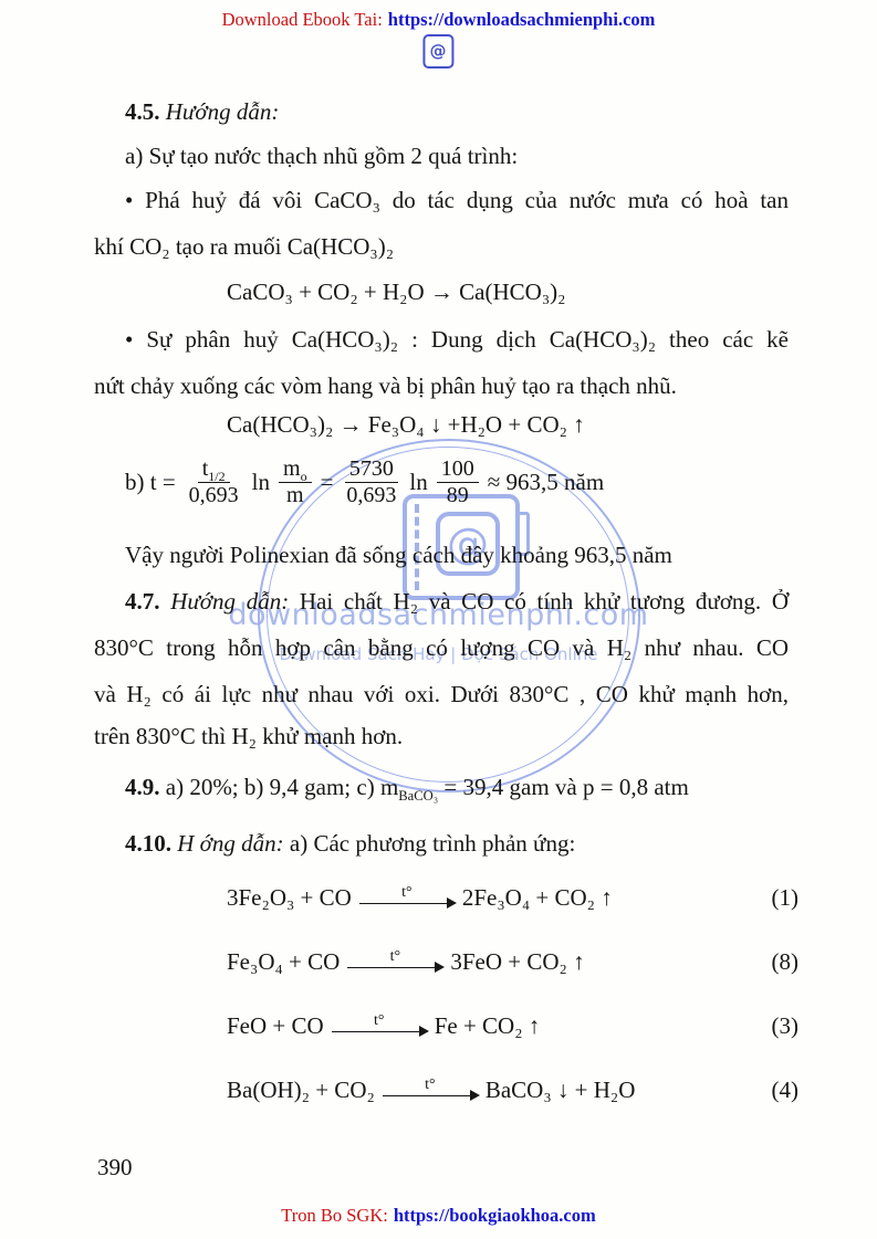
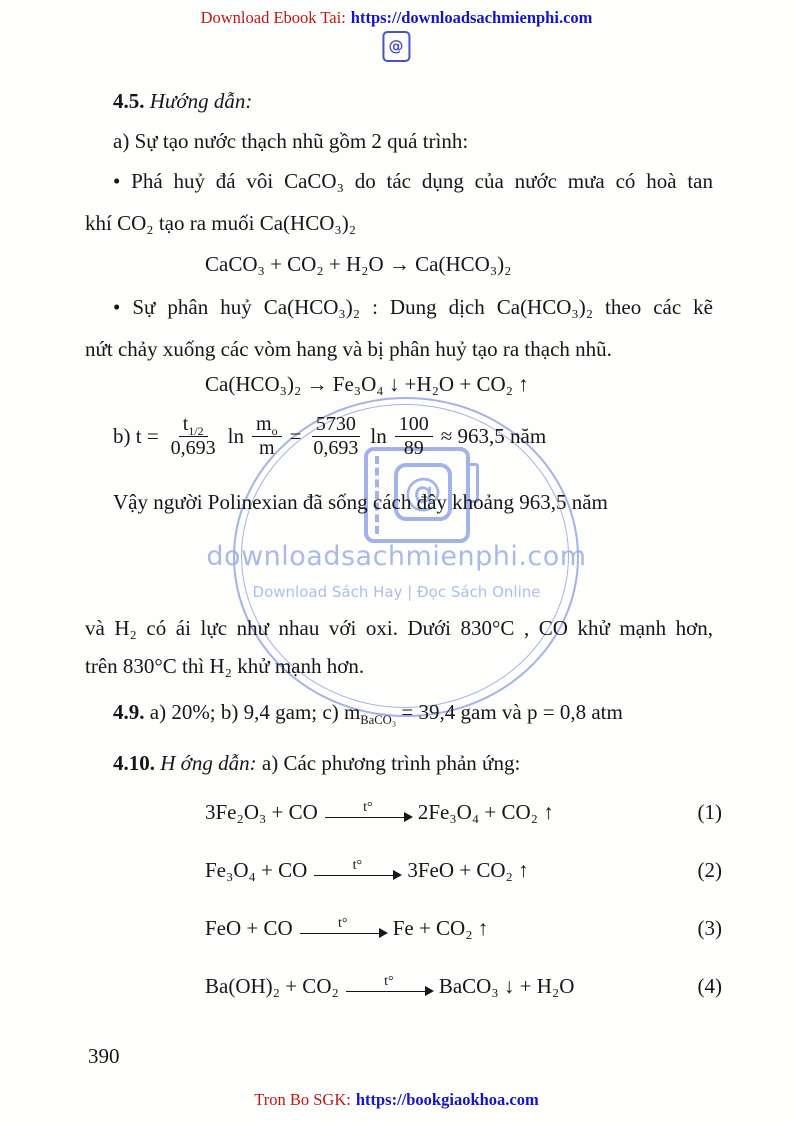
  Download Ebook Tai: https://downloadsachmienphi.com
  @
  @
  downloadsachmienphi.com
  Download Sách Hay | Đọc Sách Online
  4.5. Hướng dẫn:
  a) Sự tạo nước thạch nhũ gồm 2 quá trình:
  • Phá huỷ đá vôi CaCO₃ do tác dụng của nước mưa có hoà tan
  khí CO₂ tạo ra muối Ca(HCO₃)₂
  CaCO₃ + CO₂ + H₂O → Ca(HCO₃)₂
  • Sự phân huỷ Ca(HCO₃)₂ : Dung dịch Ca(HCO₃)₂ theo các kẽ
  nứt chảy xuống các vòm hang và bị phân huỷ tạo ra thạch nhũ.
  Ca(HCO₃)₂ → Fe₃O₄ ↓ +H₂O + CO₂ ↑
  b) t =
  t1/2
  0,693
  ln
  mo
  m
  =
  5730
  0,693
  ln
  100
  89
  ≈ 963,5 năm
  Vậy người Polinexian đã sống cách đây khoảng 963,5 năm
- 4.7. Hướng dẫn: Hai chất H₂ và CO có tính khử tương đương. Ở
- 830°C trong hỗn hợp cân bằng có lượng CO và H₂ như nhau. CO
  và H₂ có ái lực như nhau với oxi. Dưới 830°C , CO khử mạnh hơn,
  trên 830°C thì H₂ khử mạnh hơn.
  4.9. a) 20%; b) 9,4 gam; c) mBaCO₃ = 39,4 gam và p = 0,8 atm
  4.10. H ớng dẫn: a) Các phương trình phản ứng:
  3Fe₂O₃ + CO
  t°
  2Fe₃O₄ + CO₂ ↑
  (1)
  Fe₃O₄ + CO
  t°
  3FeO + CO₂ ↑
- (8)
+ (2)
  FeO + CO
  t°
  Fe + CO₂ ↑
  (3)
  Ba(OH)₂ + CO₂
  t°
  BaCO₃ ↓ + H₂O
  (4)
  390
  Tron Bo SGK: https://bookgiaokhoa.com
